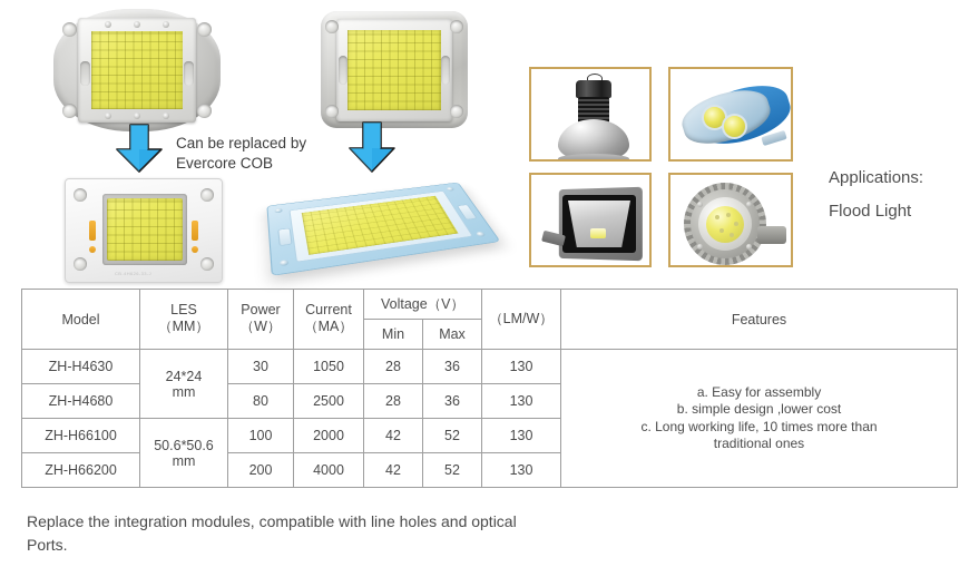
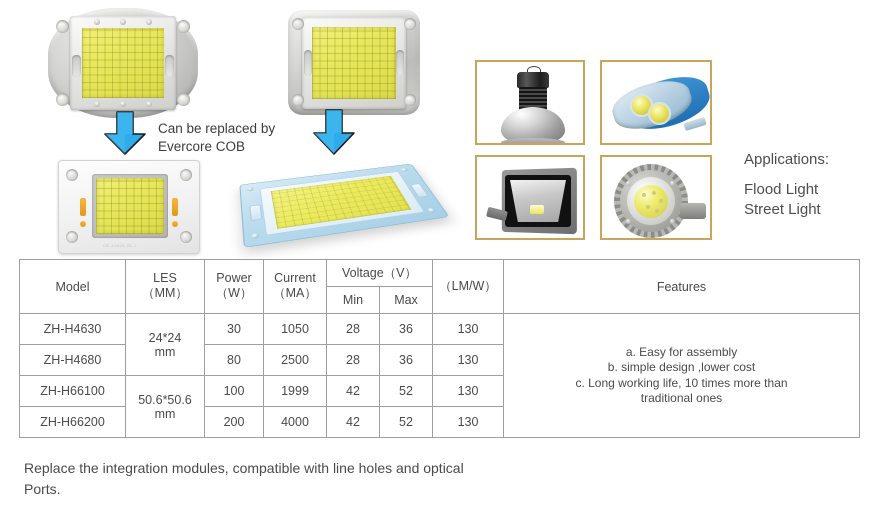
  Can be replaced by
  Evercore COB
  Applications:
  Flood Light
+ Street Light
  Model	LES （MM）	Power （W）	Current （MA）	Voltage（V）	（LM/W）	Features
  Min	Max
  ZH-H4630	24*24 mm	30	1050	28	36	130	a. Easy for assembly b. simple design ,lower cost c. Long working life, 10 times more than traditional ones
  ZH-H4680	80	2500	28	36	130
- ZH-H66100	50.6*50.6 mm	100	2000	42	52	130
+ ZH-H66100	50.6*50.6 mm	100	1999	42	52	130
  ZH-H66200	200	4000	42	52	130
  Replace the integration modules, compatible with line holes and optical
  Ports.
